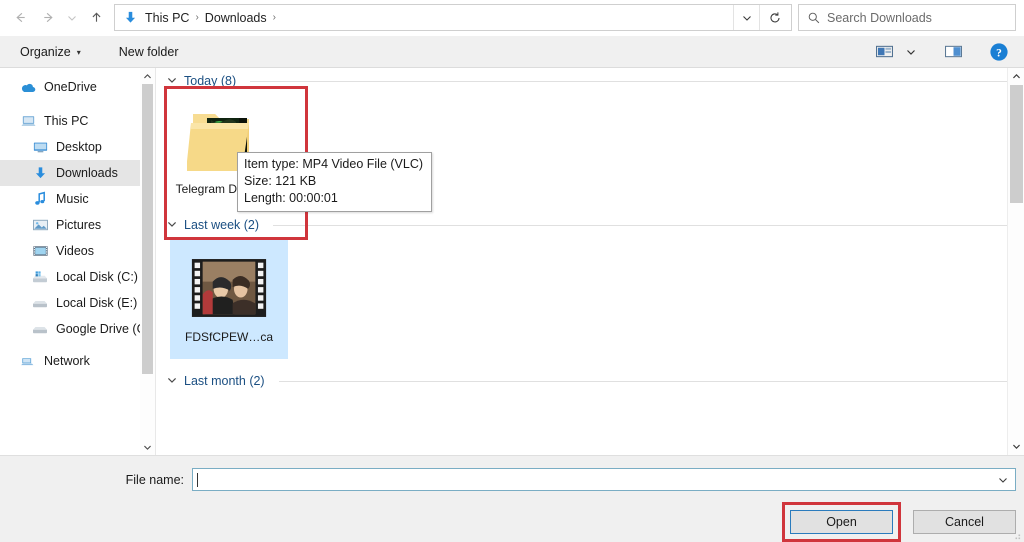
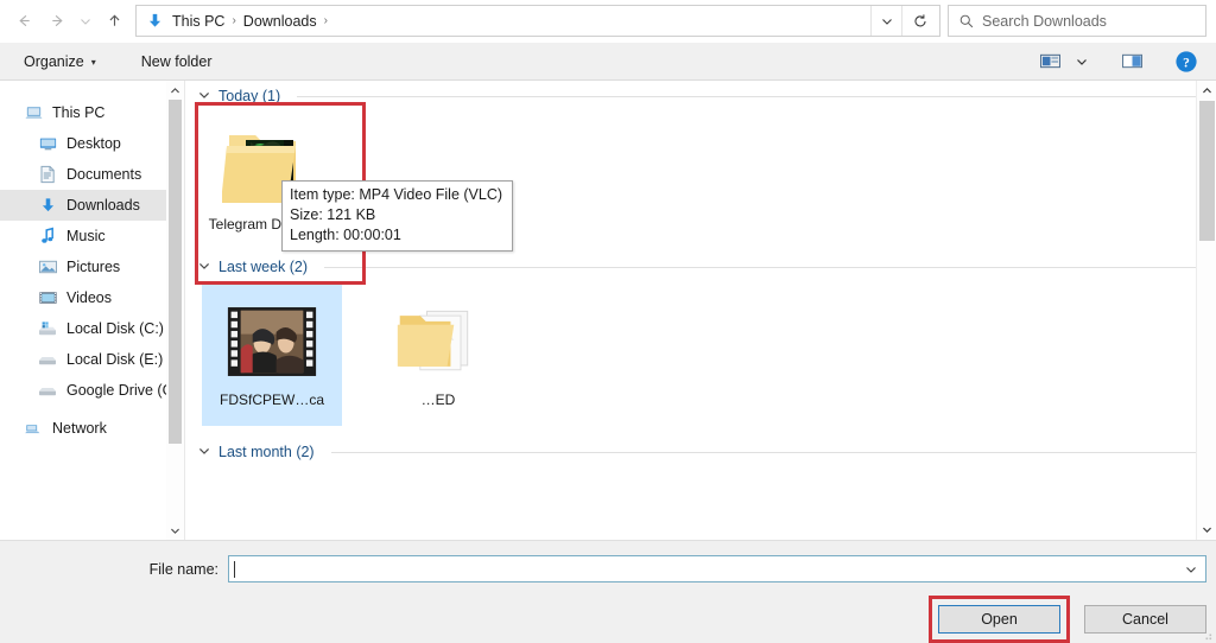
  This PC
  ›
  Downloads
  ›
  Search Downloads
  Organize
  ▾
  New folder
  ?
- OneDrive
  This PC
  Desktop
+ Documents
  Downloads
  Music
  Pictures
  Videos
  Local Disk (C:)
  Local Disk (E:)
  Google Drive (
  Network
- Today (8)
+ Today (1)
  Last week (2)
  FDSfCPEW…ca
+ …ED
  Last month (2)
  Item type: MP4 Video File (VLC)
  Size: 121 KB
  Length: 00:00:01
  File name:
  Open
  Cancel
